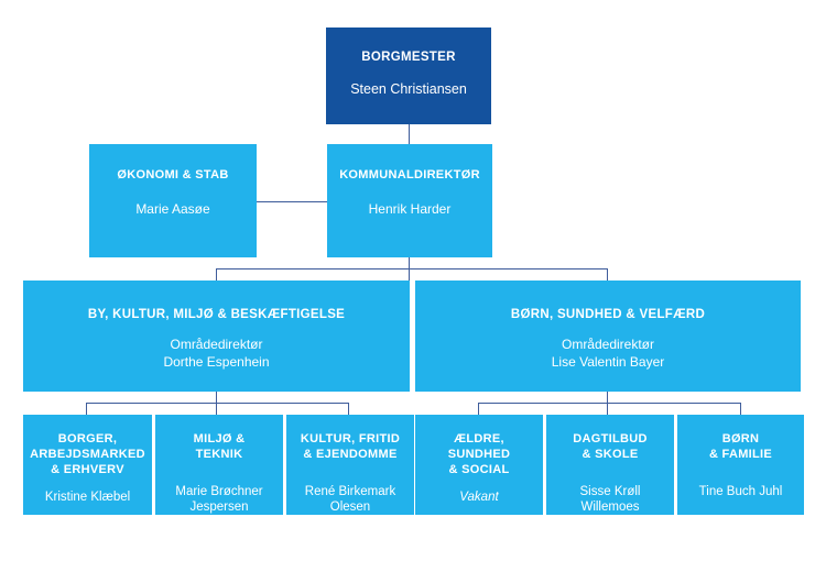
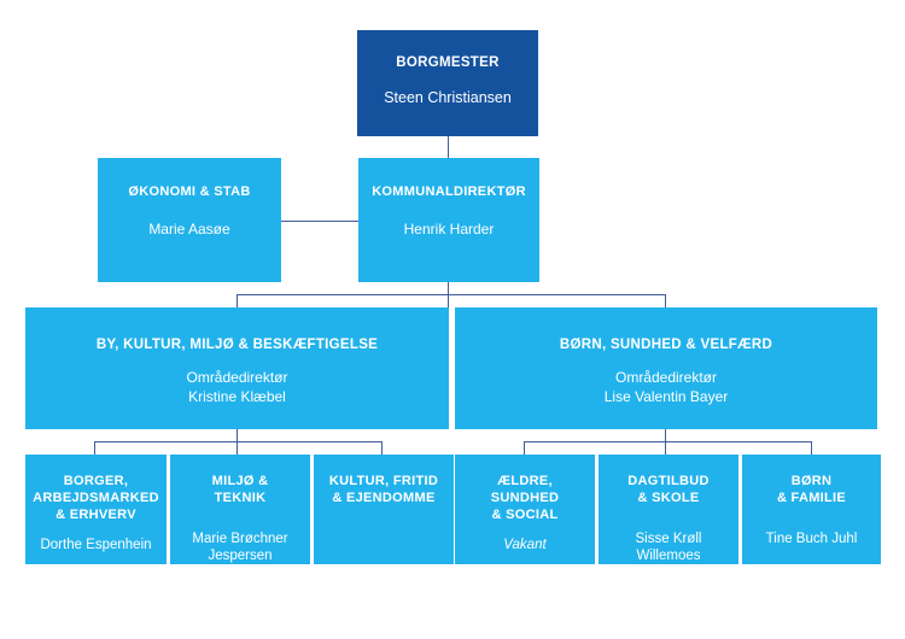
  BORGMESTER
  Steen Christiansen
  ØKONOMI & STAB
  Marie Aasøe
  KOMMUNALDIREKTØR
  Henrik Harder
  BY, KULTUR, MILJØ & BESKÆFTIGELSE
  Områdedirektør
- Dorthe Espenhein
+ Kristine Klæbel
  BØRN, SUNDHED & VELFÆRD
  Områdedirektør
  Lise Valentin Bayer
  BORGER,
  ARBEJDSMARKED
  & ERHVERV
- Kristine Klæbel
+ Dorthe Espenhein
  MILJØ &
  TEKNIK
  Marie Brøchner
  Jespersen
  KULTUR, FRITID
  & EJENDOMME
- René Birkemark
- Olesen
  ÆLDRE,
  SUNDHED
  & SOCIAL
  Vakant
  DAGTILBUD
  & SKOLE
  Sisse Krøll
  Willemoes
  BØRN
  & FAMILIE
  Tine Buch Juhl
